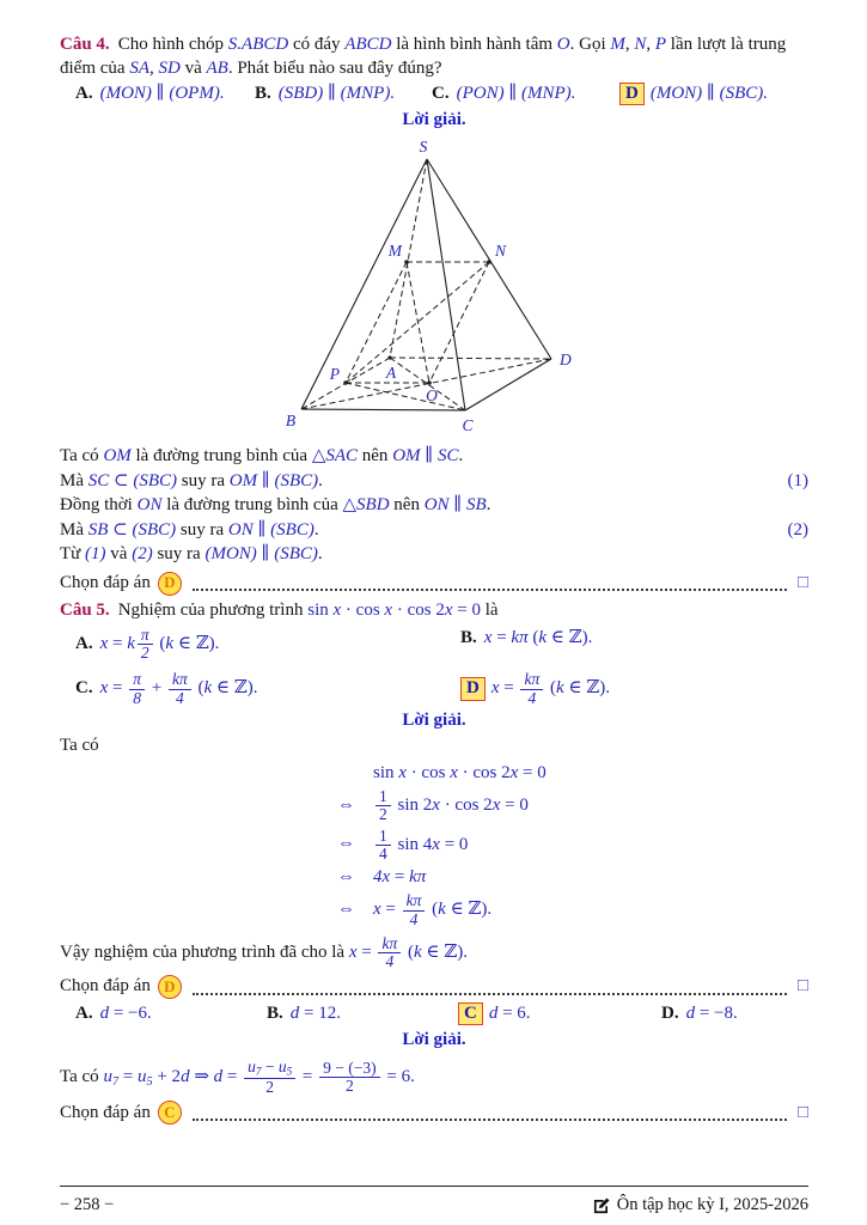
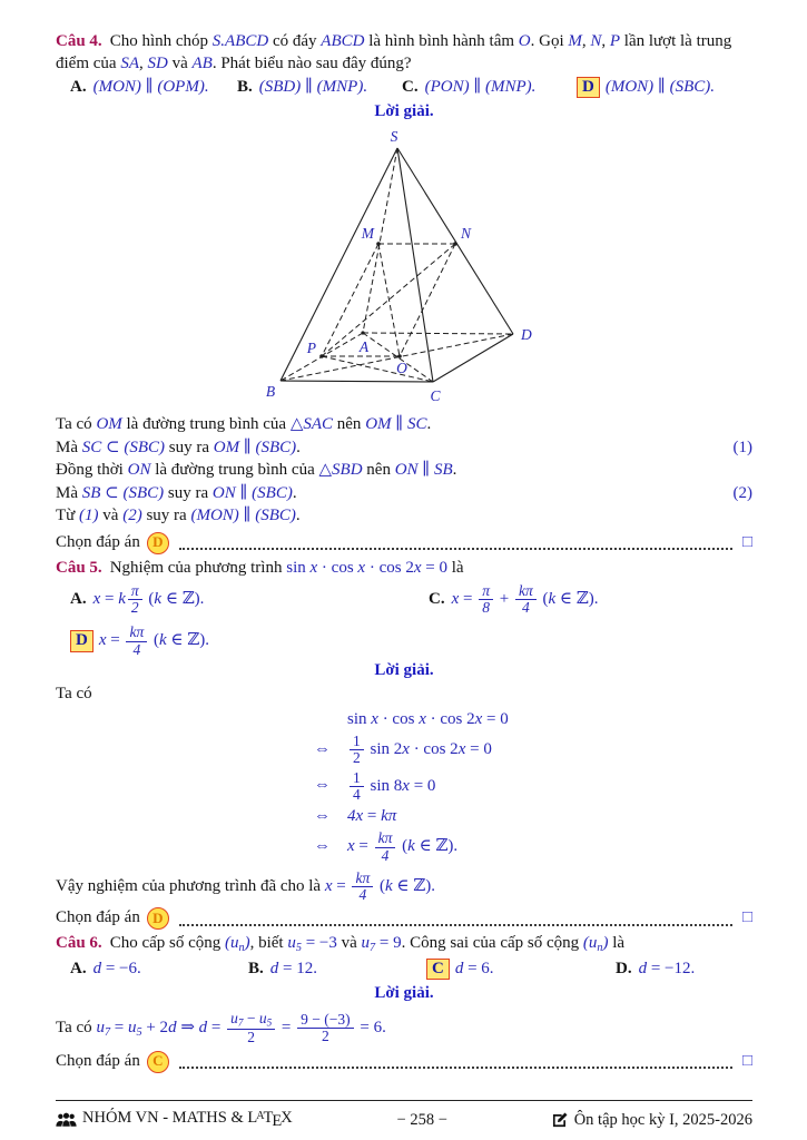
  Câu 4. Cho hình chóp S.ABCD có đáy ABCD là hình bình hành tâm O. Gọi M, N, P lần lượt là trung điểm của SA, SD và AB. Phát biểu nào sau đây đúng?
  A. (MON) ∥ (OPM).
  B. (SBD) ∥ (MNP).
  C. (PON) ∥ (MNP).
  D (MON) ∥ (SBC).
  Lời giải.
  S
  M
  N
  A
  D
  P
  O
  B
  C
  Ta có OM là đường trung bình của △SAC nên OM ∥ SC.
  Mà SC ⊂ (SBC) suy ra OM ∥ (SBC).
  (1)
  Đồng thời ON là đường trung bình của △SBD nên ON ∥ SB.
  Mà SB ⊂ (SBC) suy ra ON ∥ (SBC).
  (2)
  Từ (1) và (2) suy ra (MON) ∥ (SBC).
  Chọn đáp án
  D
  □
  Câu 5. Nghiệm của phương trình sin x · cos x · cos 2x = 0 là
  A. x = k
  π
  2
  (k ∈ ℤ).
- B. x = kπ (k ∈ ℤ).
  C. x =
  π
  8
  +
  kπ
  4
  (k ∈ ℤ).
  D x =
  kπ
  4
  (k ∈ ℤ).
  Lời giải.
  Ta có
  sin x · cos x · cos 2x = 0
  ⇔
  1
  2
  sin 2x · cos 2x = 0
  ⇔
  1
  4
- sin 4x = 0
+ sin 8x = 0
  ⇔
  4x = kπ
  ⇔
  x =
  kπ
  4
  (k ∈ ℤ).
  Vậy nghiệm của phương trình đã cho là x =
  kπ
  4
  (k ∈ ℤ).
  Chọn đáp án
  D
  □
+ Câu 6. Cho cấp số cộng (un), biết u5 = −3 và u7 = 9. Công sai của cấp số cộng (un) là
  A. d = −6.
  B. d = 12.
  C d = 6.
- D. d = −8.
+ D. d = −12.
  Lời giải.
  Ta có u7 = u5 + 2d ⇒ d =
  u7 − u5
  2
  =
  9 − (−3)
  2
  = 6.
  Chọn đáp án
  C
  □
+ NHÓM VN - MATHS & LATEX
  − 258 −
  Ôn tập học kỳ I, 2025-2026
